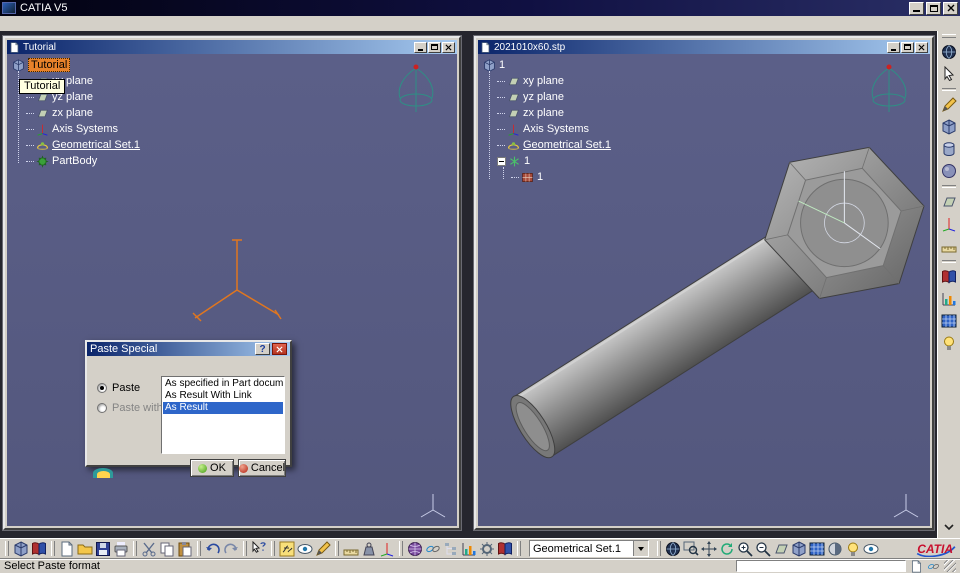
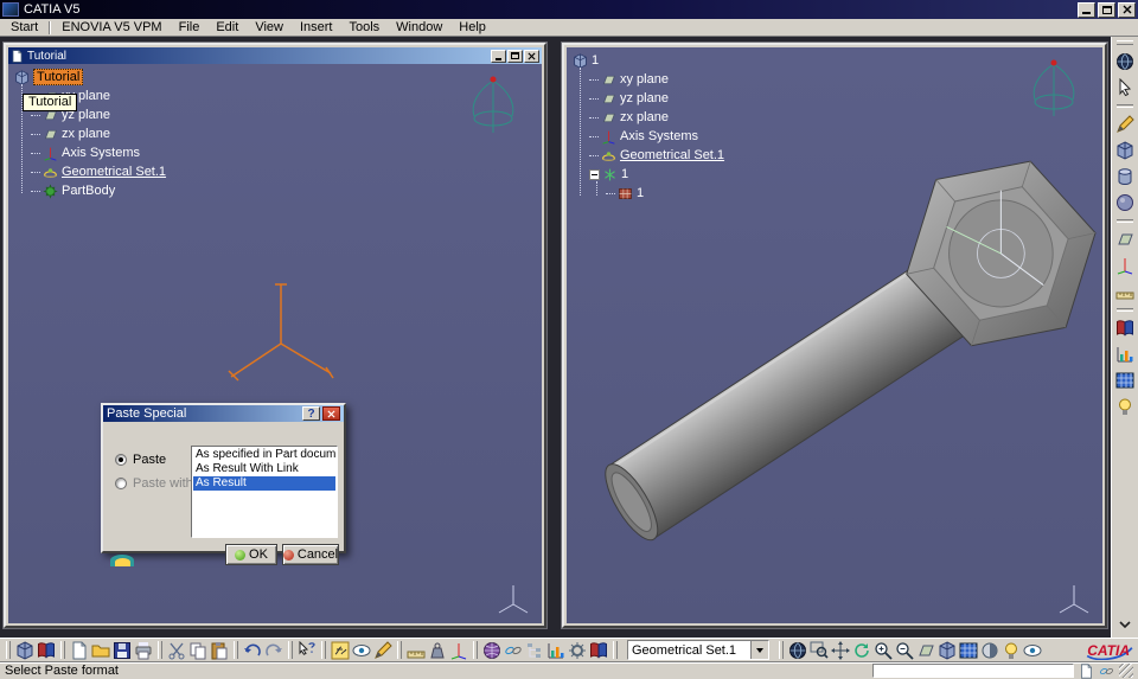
  CATIA V5
+ Start
+ ENOVIA V5 VPM
+ File
+ Edit
+ View
+ Insert
+ Tools
+ Window
+ Help
  Tutorial
  Tutorial
  plane
  yz plane
  zx plane
  Axis Systems
  Geometrical Set.1
  PartBody
  Tutorial
- 2021010x60.stp
  1
  xy plane
  yz plane
  zx plane
  Axis Systems
  Geometrical Set.1
  1
  1
  Paste Special
  ?
  Paste
  As specified in Part docum
  As Result With Link
  As Result
  OK
  Cancel
  Geometrical Set.1
  CATIA
  Select Paste format
